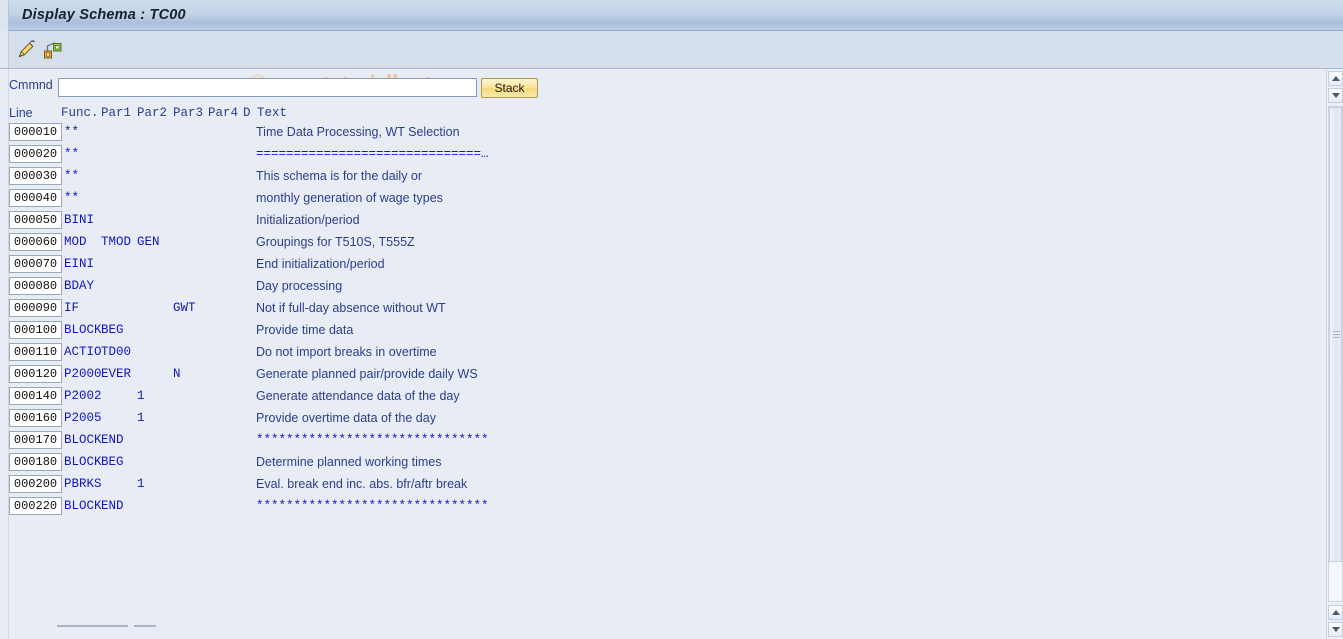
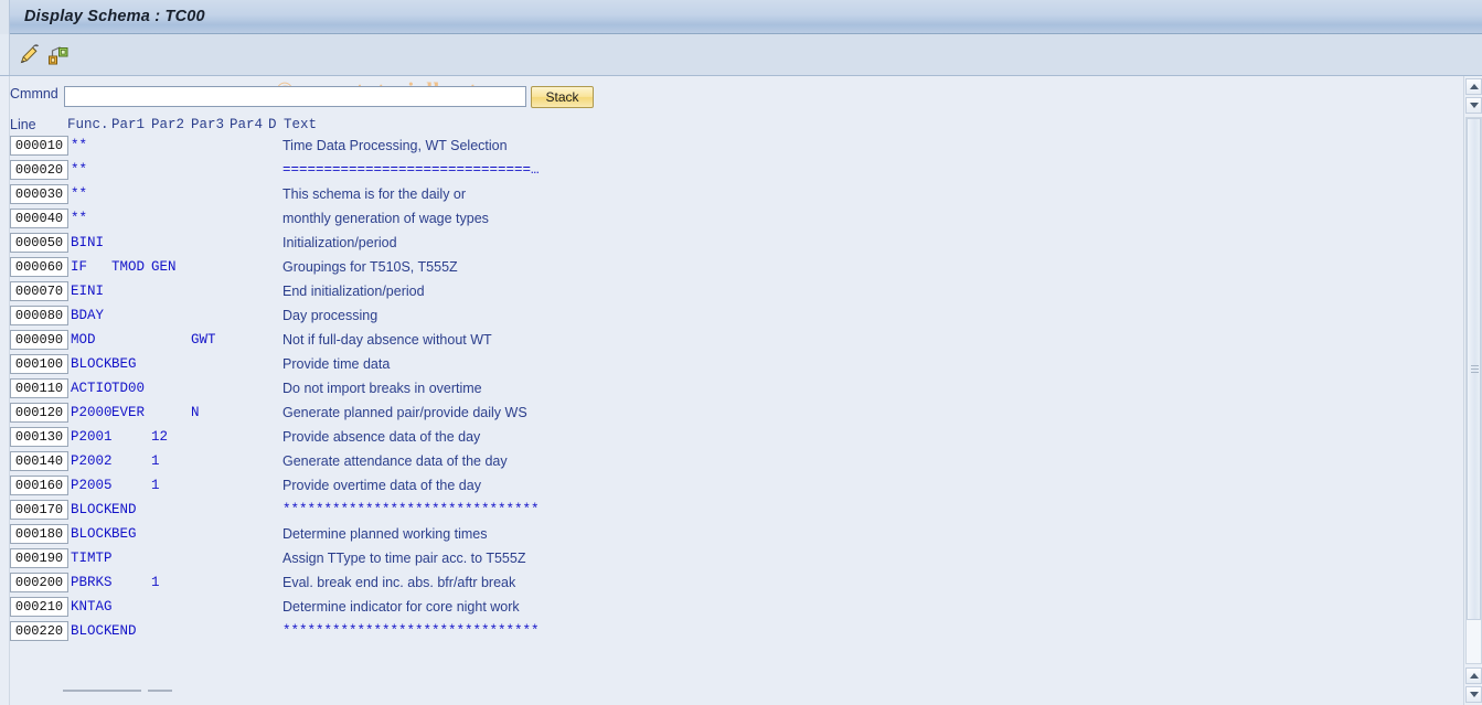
  Display Schema : TC00
  Cmmnd
  Stack
  Line
  Func.
  Par1
  Par2
  Par3
  Par4
  D
  Text
  000010
  **
  Time Data Processing, WT Selection
  000020
  **
  ==============================…
  000030
  **
  This schema is for the daily or
  000040
  **
  monthly generation of wage types
  000050
  BINI
  Initialization/period
  000060
- MOD
+ IF
  TMOD
  GEN
  Groupings for T510S, T555Z
  000070
  EINI
  End initialization/period
  000080
  BDAY
  Day processing
  000090
- IF
+ MOD
  GWT
  Not if full-day absence without WT
  000100
  BLOCK
  BEG
  Provide time data
  000110
  ACTIO
  TD00
  Do not import breaks in overtime
  000120
  P2000
  EVER
  N
  Generate planned pair/provide daily WS
+ 000130
+ P2001
+ 12
+ Provide absence data of the day
  000140
  P2002
  1
  Generate attendance data of the day
  000160
  P2005
  1
  Provide overtime data of the day
  000170
  BLOCK
  END
  *******************************
  000180
  BLOCK
  BEG
  Determine planned working times
+ 000190
+ TIMTP
+ Assign TType to time pair acc. to T555Z
  000200
  PBRKS
  1
  Eval. break end inc. abs. bfr/aftr break
+ 000210
+ KNTAG
+ Determine indicator for core night work
  000220
  BLOCK
  END
  *******************************
